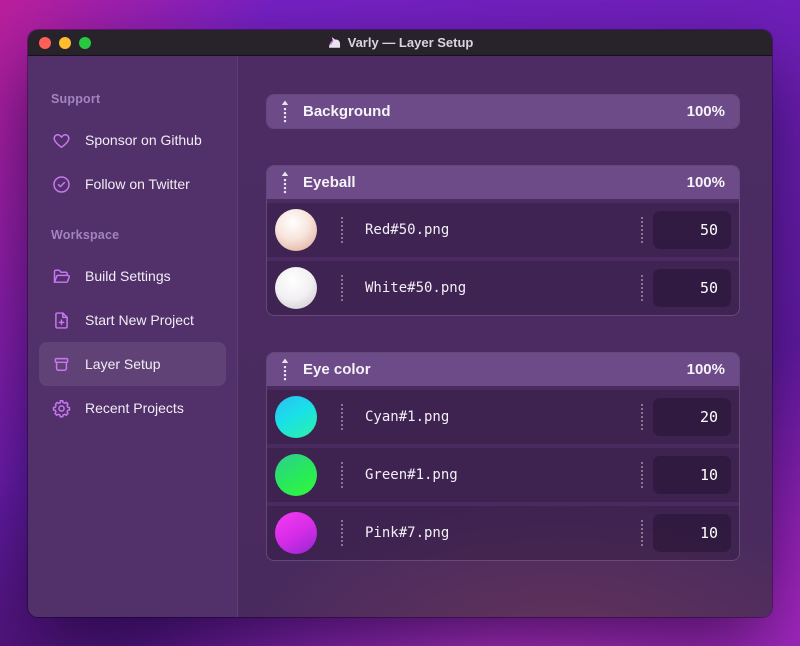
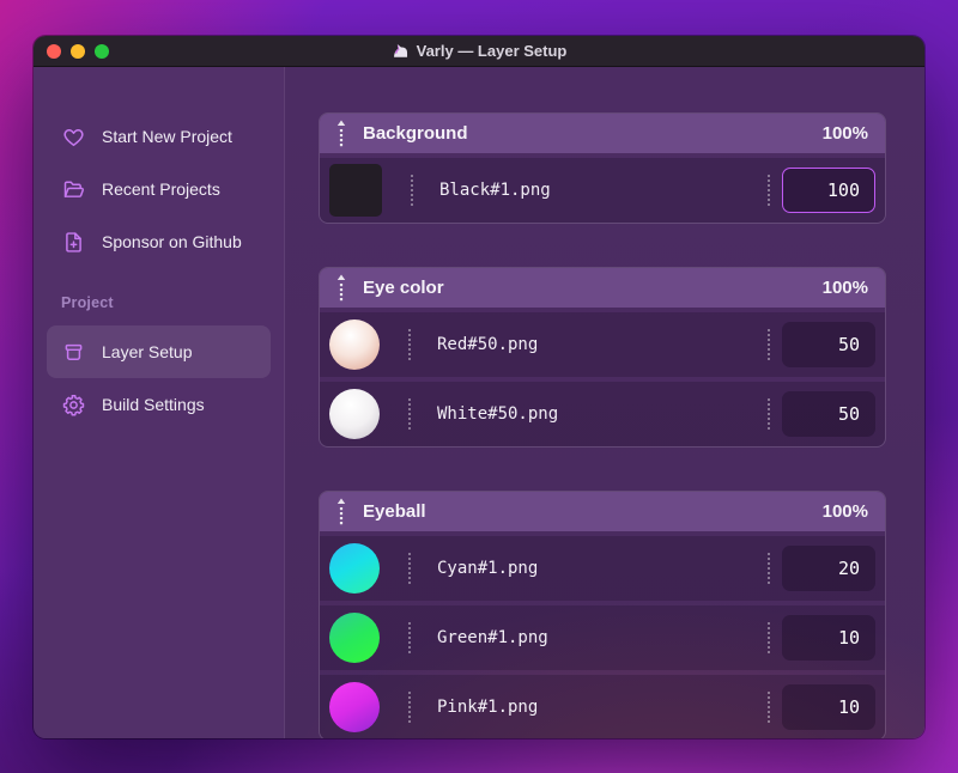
  Varly — Layer Setup
- Support
- Sponsor on Github
+ Start New Project
- Follow on Twitter
- Workspace
- Build Settings
+ Recent Projects
- Start New Project
+ Sponsor on Github
+ Project
  Layer Setup
- Recent Projects
+ Build Settings
  Background
  100%
+ Black#1.png
+ 100
- Eyeball
+ Eye color
  100%
  Red#50.png
  50
  White#50.png
  50
- Eye color
+ Eyeball
  100%
  Cyan#1.png
  20
  Green#1.png
  10
- Pink#7.png
+ Pink#1.png
  10
